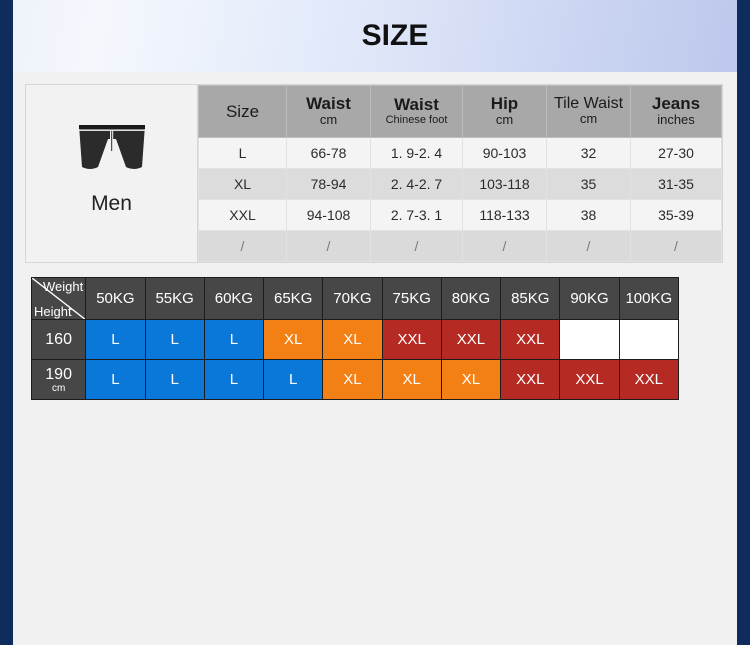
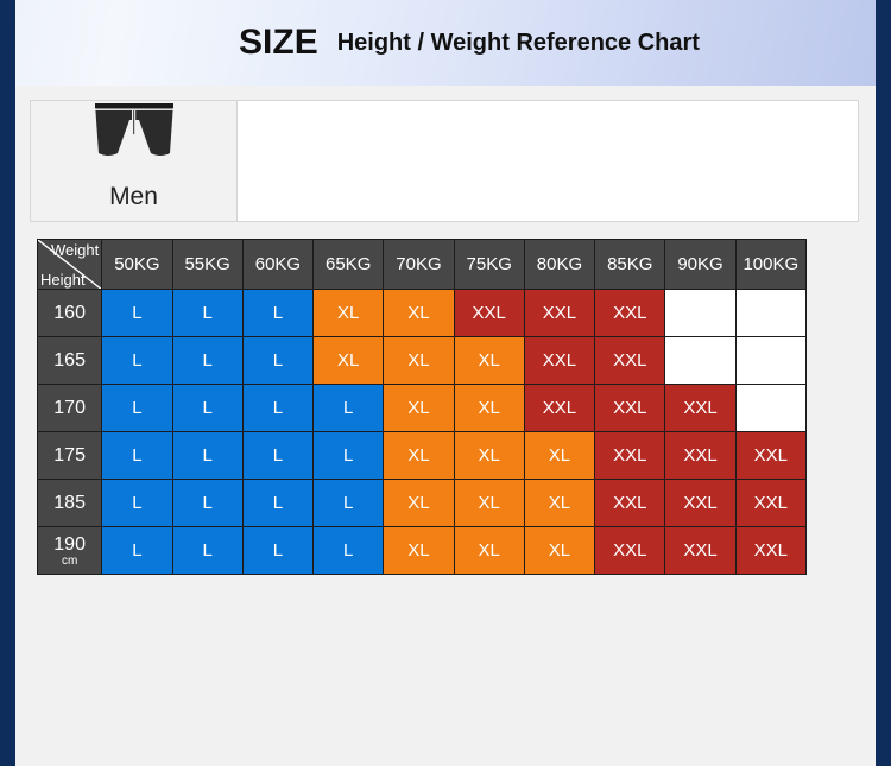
  SIZE
+ Height / Weight Reference Chart
  Men
- Size	Waist cm	Waist Chinese foot	Hip cm	Tile Waist cm	Jeans inches
- L	66-78	1. 9-2. 4	90-103	32	27-30
- XL	78-94	2. 4-2. 7	103-118	35	31-35
- XXL	94-108	2. 7-3. 1	118-133	38	35-39
- /	/	/	/	/	/
  Weight Height	50KG	55KG	60KG	65KG	70KG	75KG	80KG	85KG	90KG	100KG
  160	L	L	L	XL	XL	XXL	XXL	XXL
+ 165	L	L	L	XL	XL	XL	XXL	XXL
+ 170	L	L	L	L	XL	XL	XXL	XXL	XXL
+ 175	L	L	L	L	XL	XL	XL	XXL	XXL	XXL
+ 185	L	L	L	L	XL	XL	XL	XXL	XXL	XXL
  190cm	L	L	L	L	XL	XL	XL	XXL	XXL	XXL
